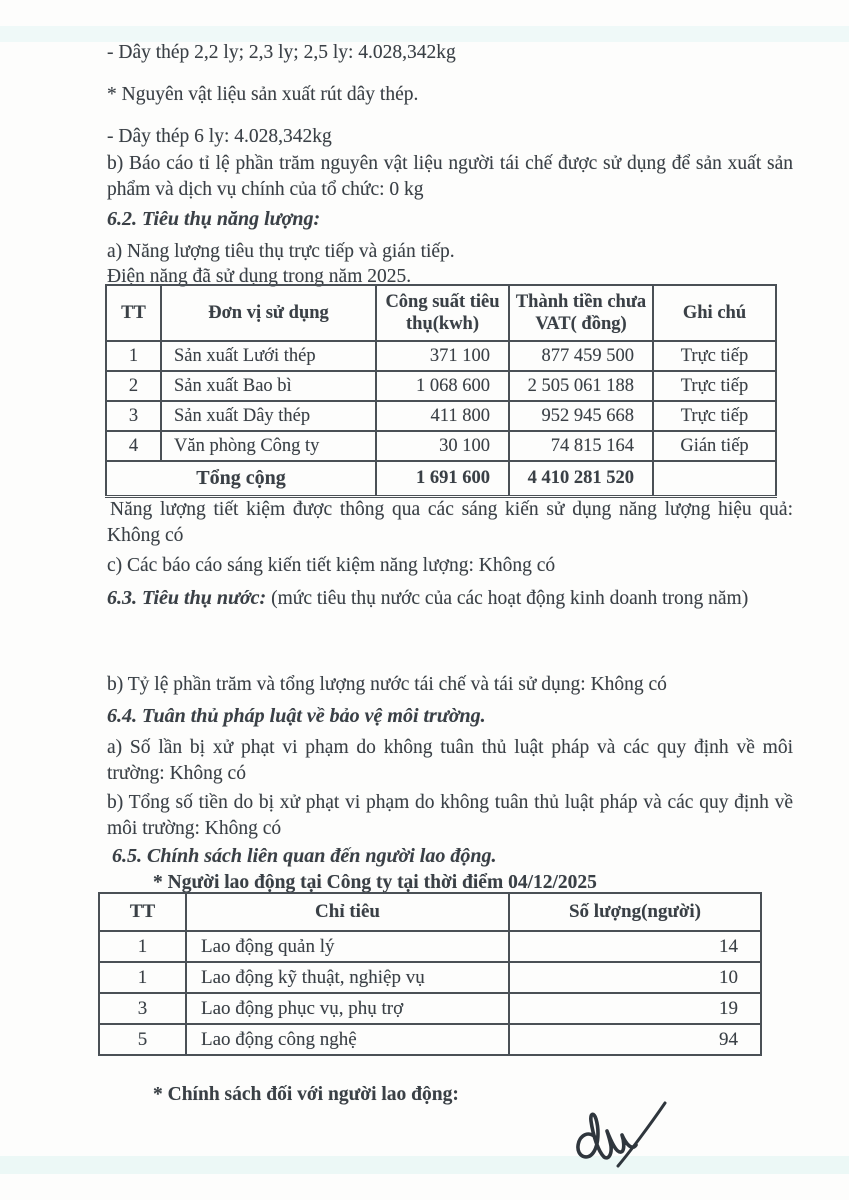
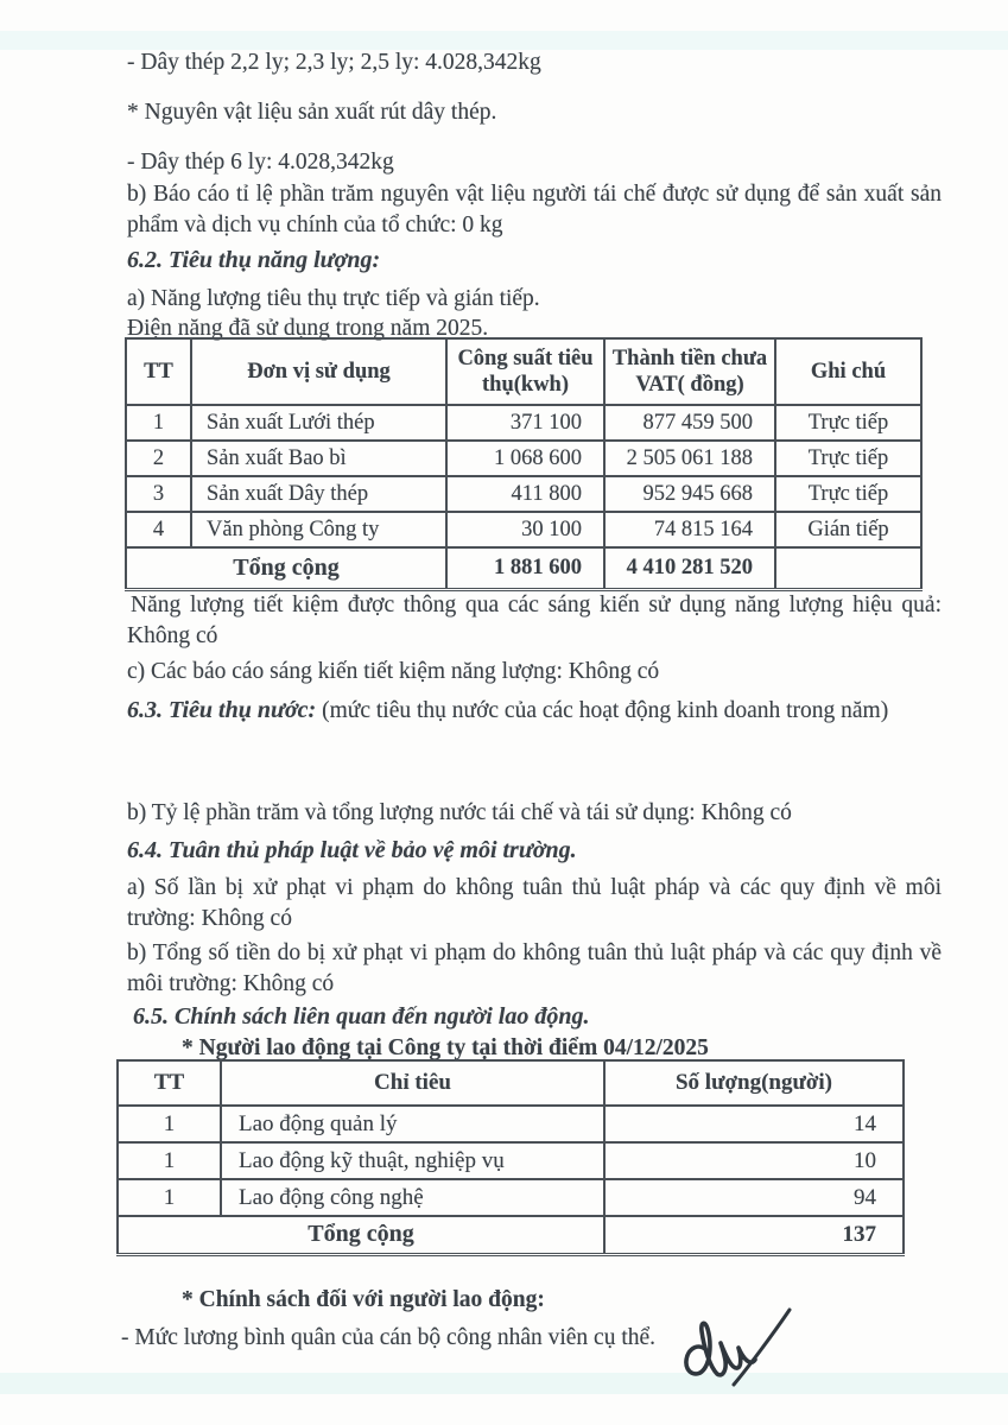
  - Dây thép 2,2 ly; 2,3 ly; 2,5 ly: 4.028,342kg
  * Nguyên vật liệu sản xuất rút dây thép.
  - Dây thép 6 ly: 4.028,342kg
  b) Báo cáo tỉ lệ phần trăm nguyên vật liệu người tái chế được sử dụng để sản xuất sản
  phẩm và dịch vụ chính của tổ chức: 0 kg
  6.2. Tiêu thụ năng lượng:
  a) Năng lượng tiêu thụ trực tiếp và gián tiếp.
  Điện năng đã sử dụng trong năm 2025.
  TT	Đơn vị sử dụng	Công suất tiêu thụ(kwh)	Thành tiền chưa VAT( đồng)	Ghi chú
  1	Sản xuất Lưới thép	371 100	877 459 500	Trực tiếp
  2	Sản xuất Bao bì	1 068 600	2 505 061 188	Trực tiếp
  3	Sản xuất Dây thép	411 800	952 945 668	Trực tiếp
  4	Văn phòng Công ty	30 100	74 815 164	Gián tiếp
- Tổng cộng	1 691 600	4 410 281 520
+ Tổng cộng	1 881 600	4 410 281 520
  Năng lượng tiết kiệm được thông qua các sáng kiến sử dụng năng lượng hiệu quả:
  Không có
  c) Các báo cáo sáng kiến tiết kiệm năng lượng: Không có
  6.3. Tiêu thụ nước: (mức tiêu thụ nước của các hoạt động kinh doanh trong năm)
  b) Tỷ lệ phần trăm và tổng lượng nước tái chế và tái sử dụng: Không có
  6.4. Tuân thủ pháp luật về bảo vệ môi trường.
  a) Số lần bị xử phạt vi phạm do không tuân thủ luật pháp và các quy định về môi
  trường: Không có
  b) Tổng số tiền do bị xử phạt vi phạm do không tuân thủ luật pháp và các quy định về
  môi trường: Không có
  6.5. Chính sách liên quan đến người lao động.
  * Người lao động tại Công ty tại thời điểm 04/12/2025
  TT	Chỉ tiêu	Số lượng(người)
  1	Lao động quản lý	14
  1	Lao động kỹ thuật, nghiệp vụ	10
- 3	Lao động phục vụ, phụ trợ	19
- 5	Lao động công nghệ	94
+ 1	Lao động công nghệ	94
+ Tổng cộng	137
  * Chính sách đối với người lao động:
+ - Mức lương bình quân của cán bộ công nhân viên cụ thể.
